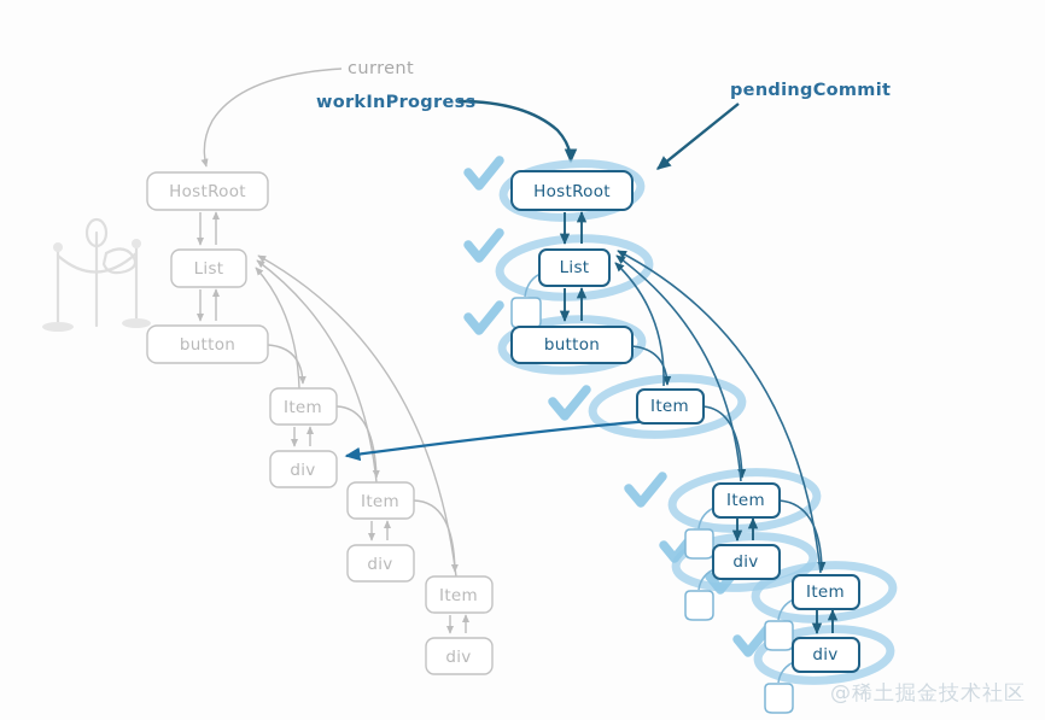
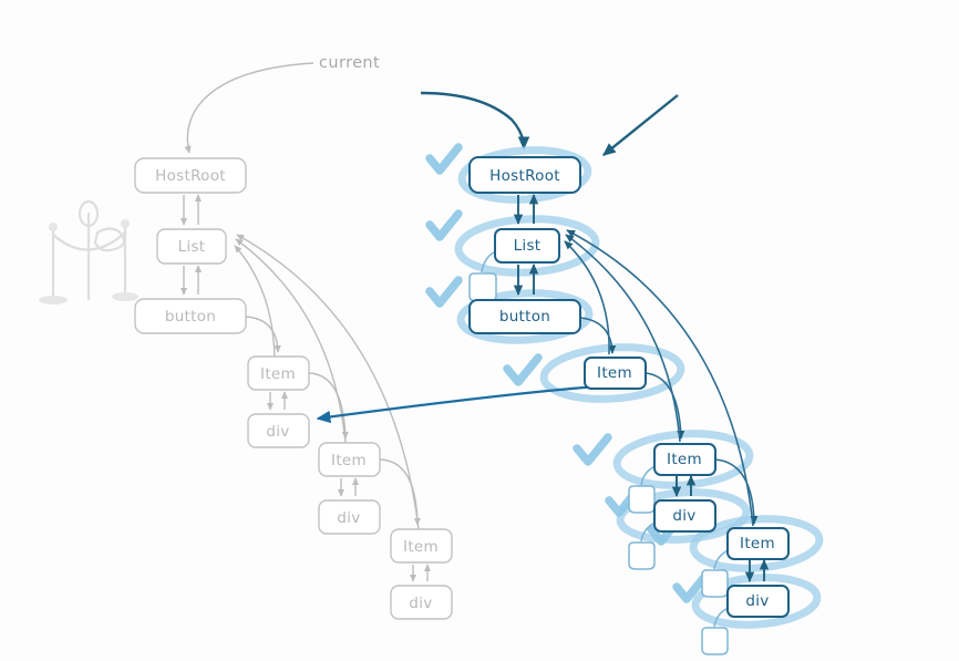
  HostRoot
  List
  button
  Item
  div
  Item
  div
  Item
  div
  HostRoot
  List
  button
  Item
  Item
  div
  Item
  div
  current
- workInProgress
- pendingCommit
- @稀土掘金技术社区
